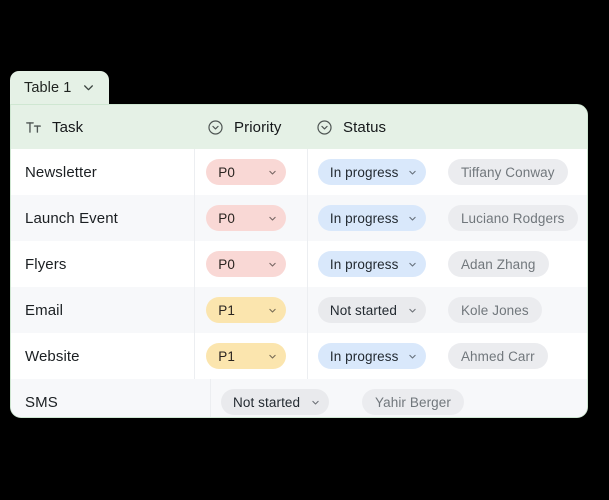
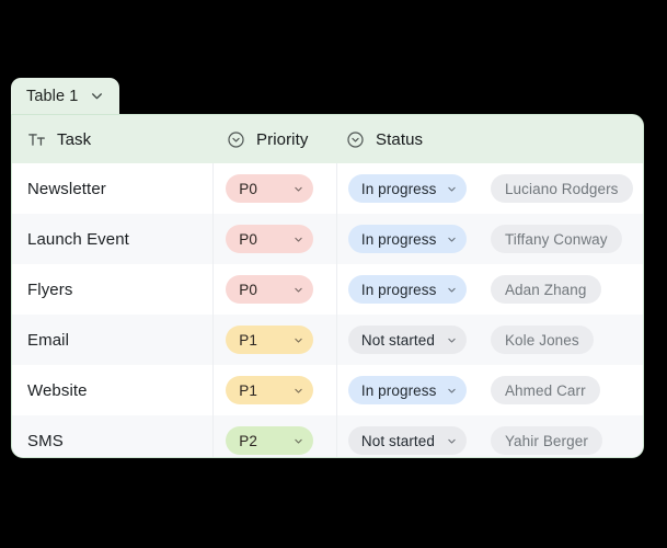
  Table 1
  Task
  Priority
  Status
  Newsletter
  P0
  In progress
- Tiffany Conway
+ Luciano Rodgers
  Launch Event
  P0
  In progress
- Luciano Rodgers
+ Tiffany Conway
  Flyers
  P0
  In progress
  Adan Zhang
  Email
  P1
  Not started
  Kole Jones
  Website
  P1
  In progress
  Ahmed Carr
  SMS
+ P2
  Not started
  Yahir Berger
